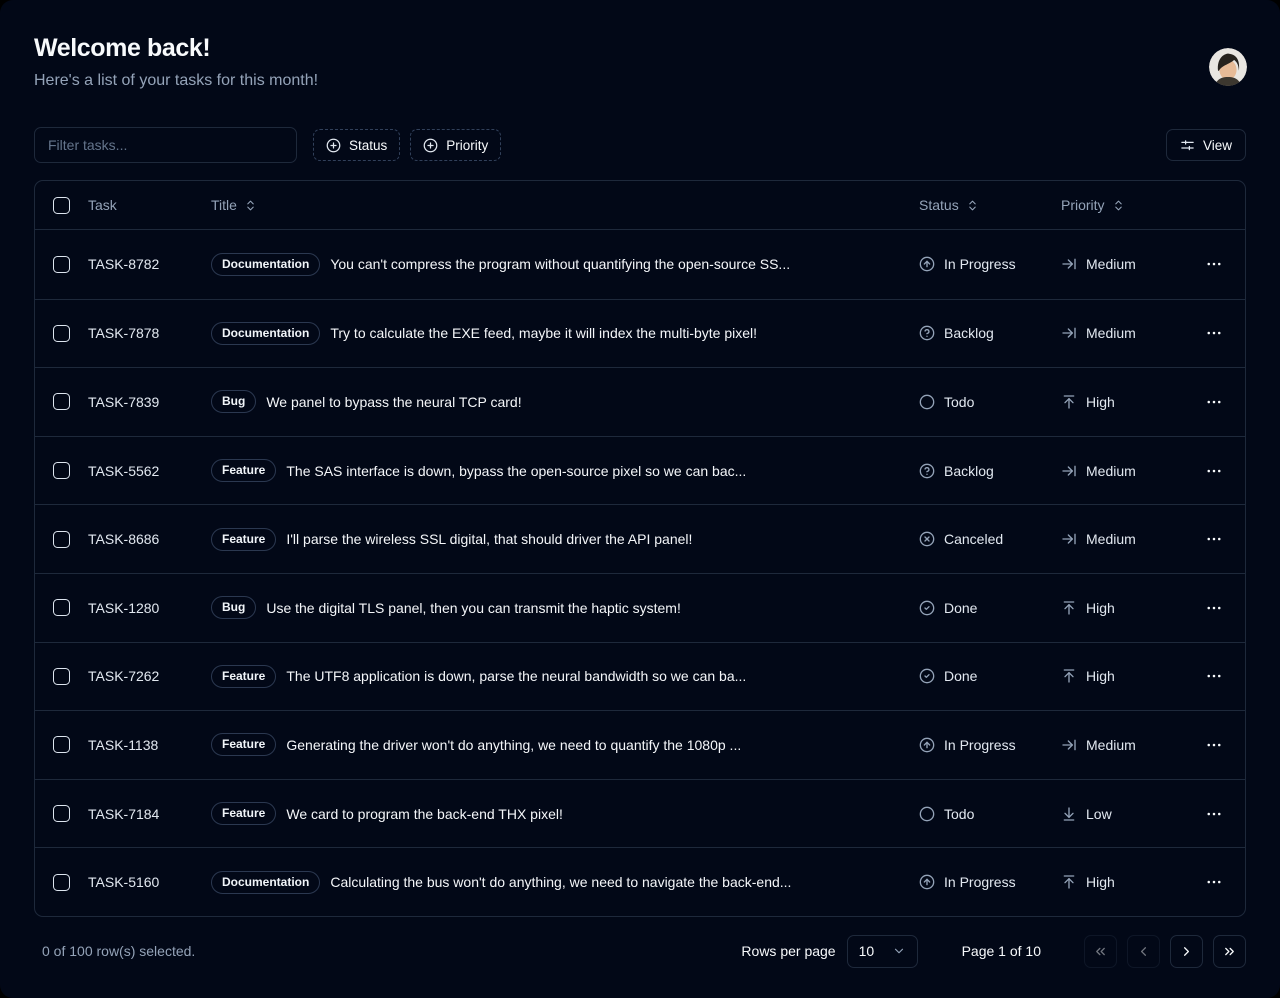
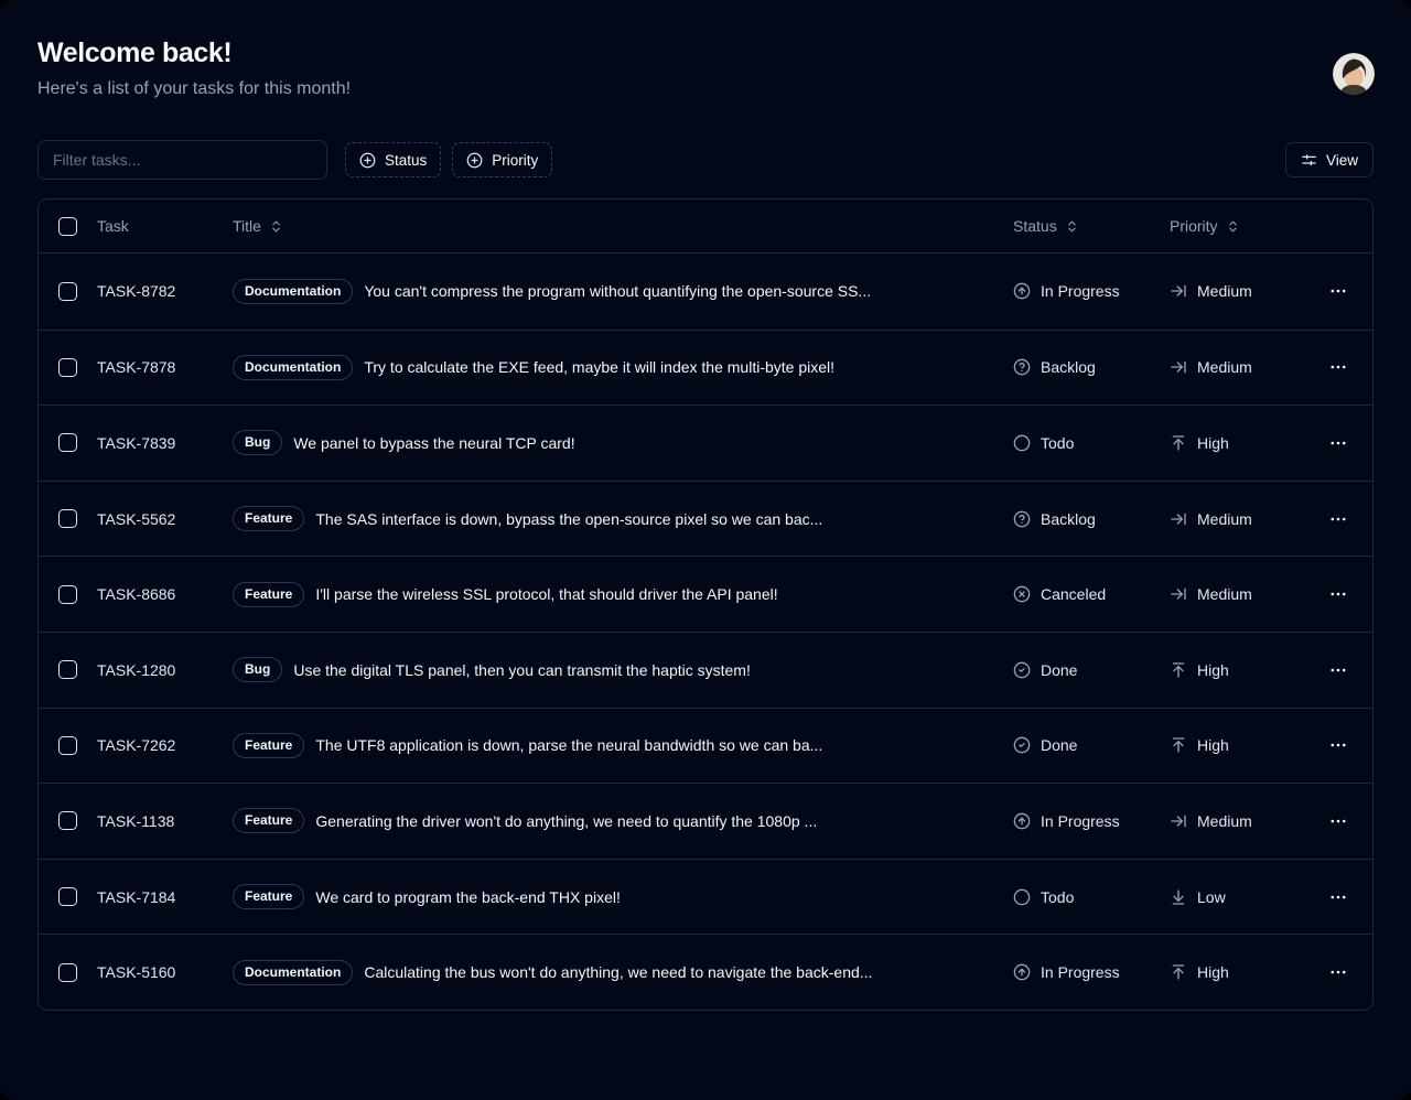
  Welcome back!
  Here's a list of your tasks for this month!
  Filter tasks...
  Status
  Priority
  View
  Task
  Title
  Status
  Priority
  TASK-8782
  Documentation
  You can't compress the program without quantifying the open-source SS...
  In Progress
  Medium
  TASK-7878
  Documentation
  Try to calculate the EXE feed, maybe it will index the multi-byte pixel!
  Backlog
  Medium
  TASK-7839
  Bug
  We panel to bypass the neural TCP card!
  Todo
  High
  TASK-5562
  Feature
  The SAS interface is down, bypass the open-source pixel so we can bac...
  Backlog
  Medium
  TASK-8686
  Feature
- I'll parse the wireless SSL digital, that should driver the API panel!
+ I'll parse the wireless SSL protocol, that should driver the API panel!
  Canceled
  Medium
  TASK-1280
  Bug
  Use the digital TLS panel, then you can transmit the haptic system!
  Done
  High
  TASK-7262
  Feature
  The UTF8 application is down, parse the neural bandwidth so we can ba...
  Done
  High
  TASK-1138
  Feature
  Generating the driver won't do anything, we need to quantify the 1080p ...
  In Progress
  Medium
  TASK-7184
  Feature
  We card to program the back-end THX pixel!
  Todo
  Low
  TASK-5160
  Documentation
  Calculating the bus won't do anything, we need to navigate the back-end...
  In Progress
  High
- 0 of 100 row(s) selected.
- Rows per page
- 10
- Page 1 of 10
